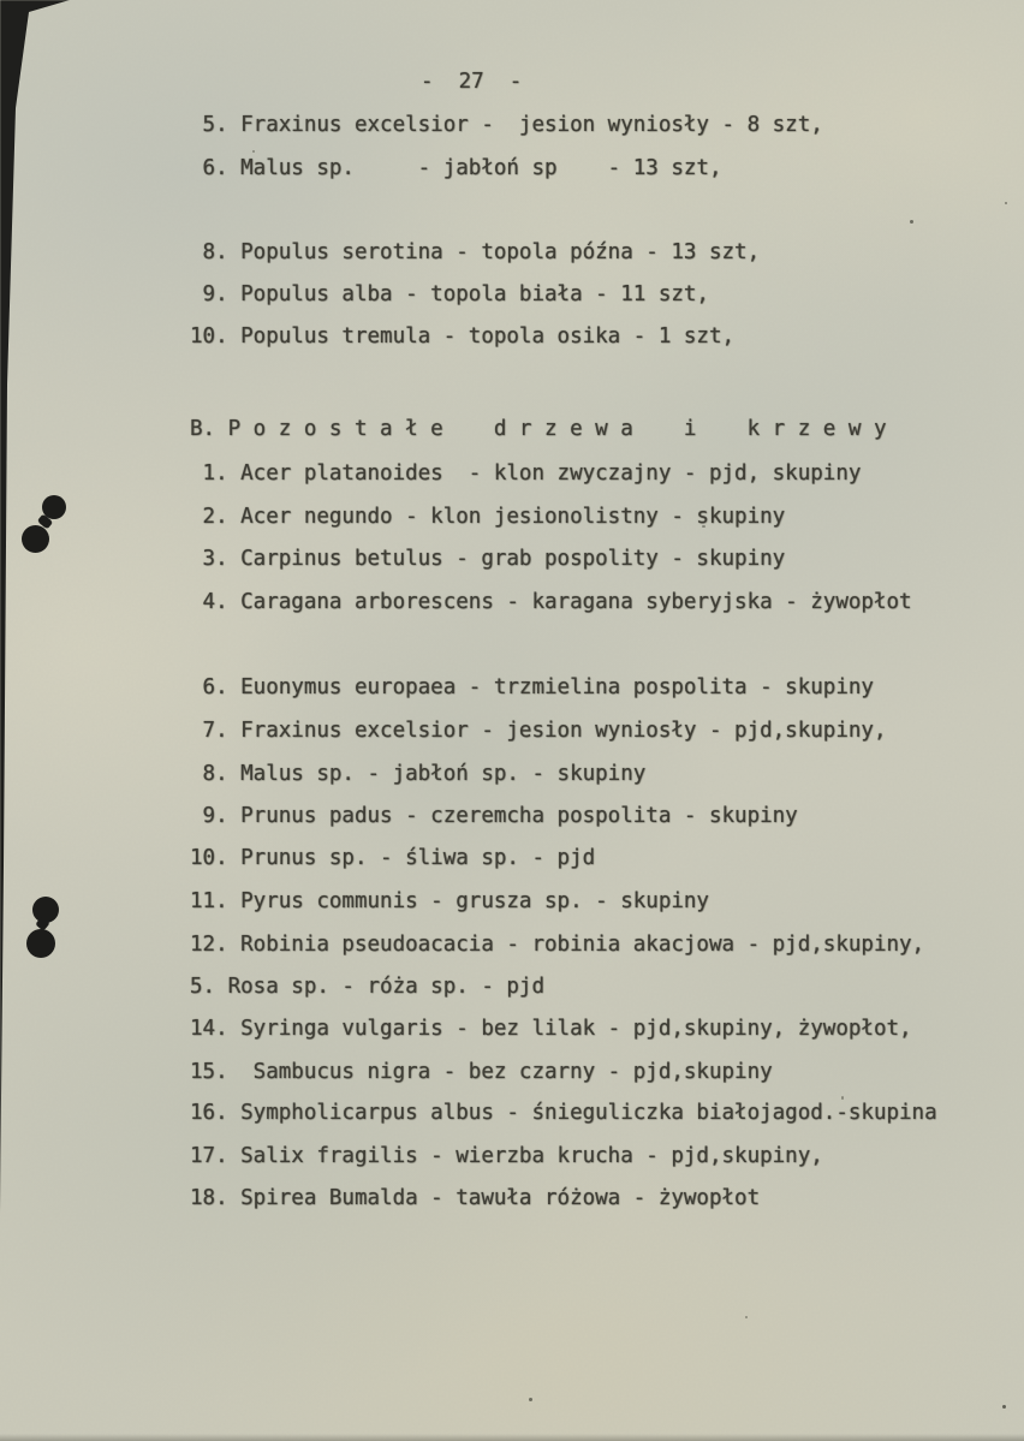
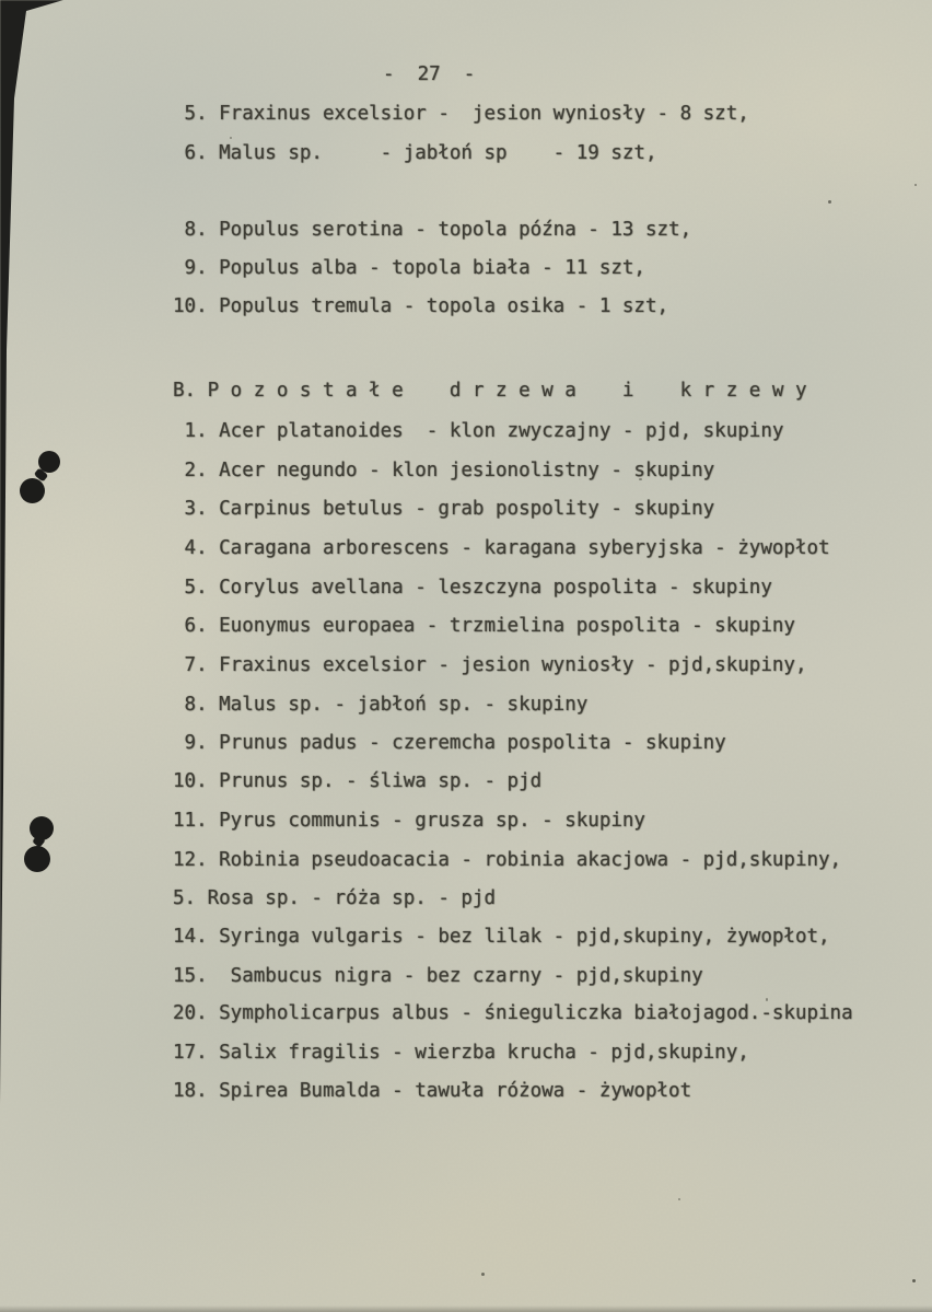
  - 27 -
  5. Fraxinus excelsior - jesion wyniosły - 8 szt,
- 6. Malus sp. - jabłoń sp - 13 szt,
+ 6. Malus sp. - jabłoń sp - 19 szt,
  8. Populus serotina - topola późna - 13 szt,
  9. Populus alba - topola biała - 11 szt,
  10. Populus tremula - topola osika - 1 szt,
  B. P o z o s t a ł e d r z e w a i k r z e w y
  1. Acer platanoides - klon zwyczajny - pjd, skupiny
  2. Acer negundo - klon jesionolistny - skupiny
  3. Carpinus betulus - grab pospolity - skupiny
  4. Caragana arborescens - karagana syberyjska - żywopłot
+ 5. Corylus avellana - leszczyna pospolita - skupiny
  6. Euonymus europaea - trzmielina pospolita - skupiny
  7. Fraxinus excelsior - jesion wyniosły - pjd,skupiny,
  8. Malus sp. - jabłoń sp. - skupiny
  9. Prunus padus - czeremcha pospolita - skupiny
  10. Prunus sp. - śliwa sp. - pjd
  11. Pyrus communis - grusza sp. - skupiny
  12. Robinia pseudoacacia - robinia akacjowa - pjd,skupiny,
  5. Rosa sp. - róża sp. - pjd
  14. Syringa vulgaris - bez lilak - pjd,skupiny, żywopłot,
  15. Sambucus nigra - bez czarny - pjd,skupiny
- 16. Sympholicarpus albus - śnieguliczka białojagod.-skupina
+ 20. Sympholicarpus albus - śnieguliczka białojagod.-skupina
  17. Salix fragilis - wierzba krucha - pjd,skupiny,
  18. Spirea Bumalda - tawuła różowa - żywopłot
